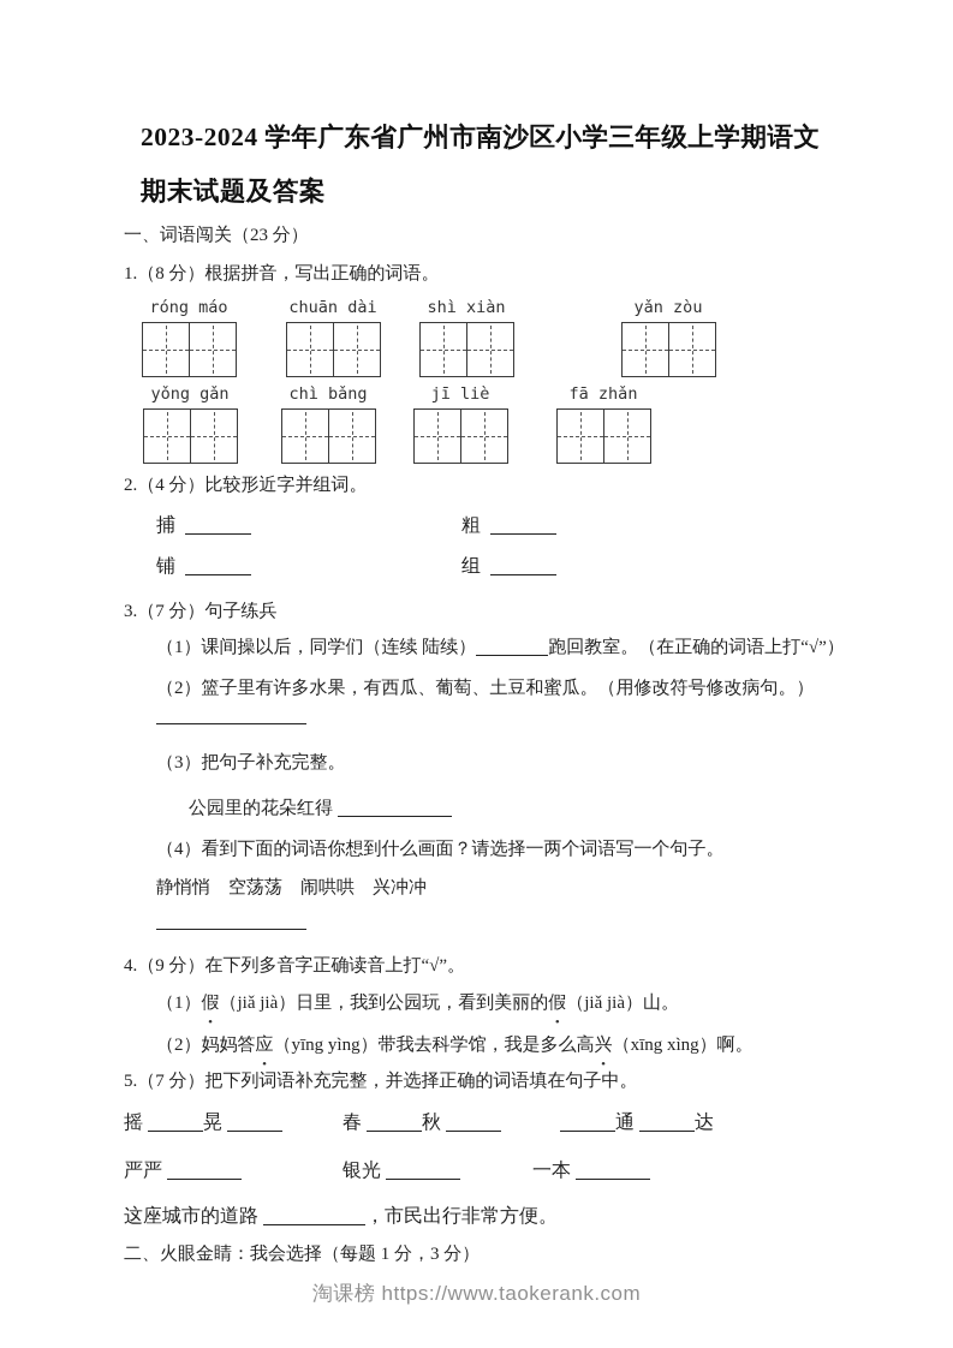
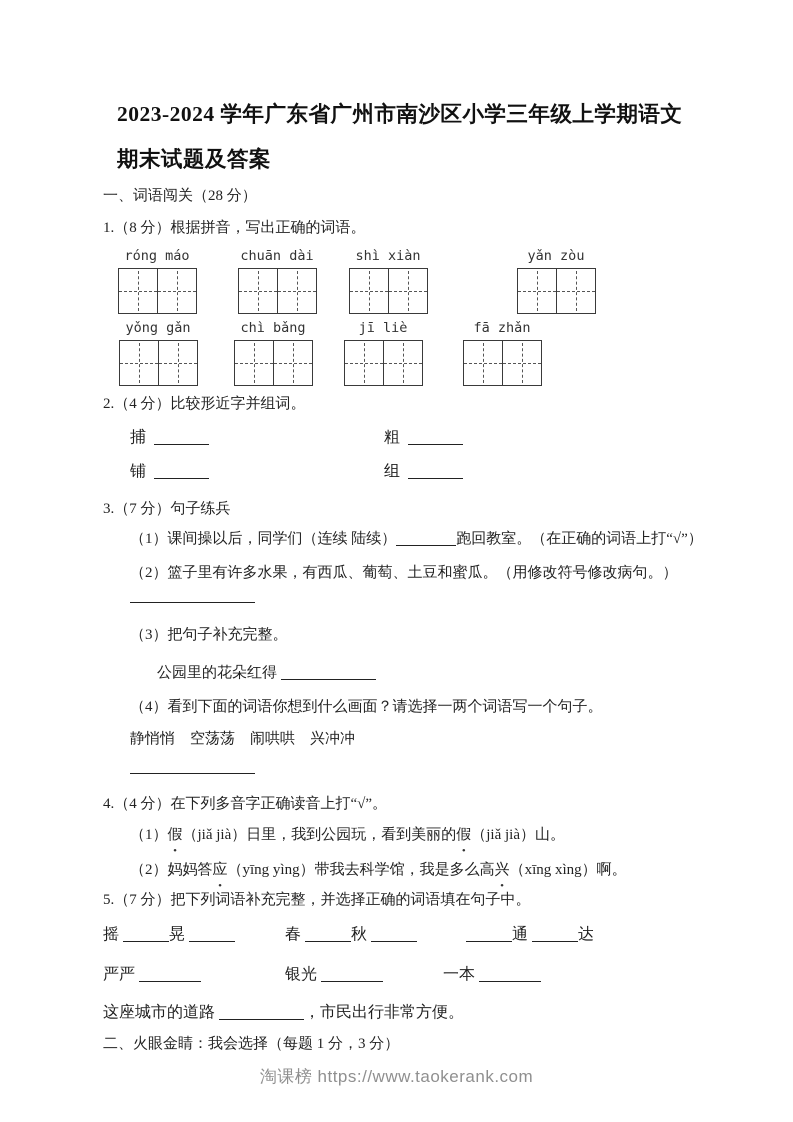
  2023-2024 学年广东省广州市南沙区小学三年级上学期语文
  期末试题及答案
- 一、词语闯关（23 分）
+ 一、词语闯关（28 分）
  1.（8 分）根据拼音，写出正确的词语。
  róng máo
  chuān dài
  shì xiàn
  yǎn zòu
  yǒng gǎn
  chì bǎng
  jī liè
  fā zhǎn
  2.（4 分）比较形近字并组词。
  捕 粗
  铺 组
  3.（7 分）句子练兵
  （1）课间操以后，同学们（连续 陆续） 跑回教室。（在正确的词语上打“√”）
  （2）篮子里有许多水果，有西瓜、葡萄、土豆和蜜瓜。（用修改符号修改病句。）
  （3）把句子补充完整。
  公园里的花朵红得
  （4）看到下面的词语你想到什么画面？请选择一两个词语写一个句子。
  静悄悄 空荡荡 闹哄哄 兴冲冲
- 4.（9 分）在下列多音字正确读音上打“√”。
+ 4.（4 分）在下列多音字正确读音上打“√”。
  （1）假（jiǎ jià）日里，我到公园玩，看到美丽的假（jiǎ jià）山。
  （2）妈妈答应（yīng yìng）带我去科学馆，我是多么高兴（xīng xìng）啊。
  5.（7 分）把下列词语补充完整，并选择正确的词语填在句子中。
  摇 晃 春 秋 通 达
  严严 银光 一本
  这座城市的道路 ，市民出行非常方便。
  二、火眼金睛：我会选择（每题 1 分，3 分）
  淘课榜 https://www.taokerank.com
